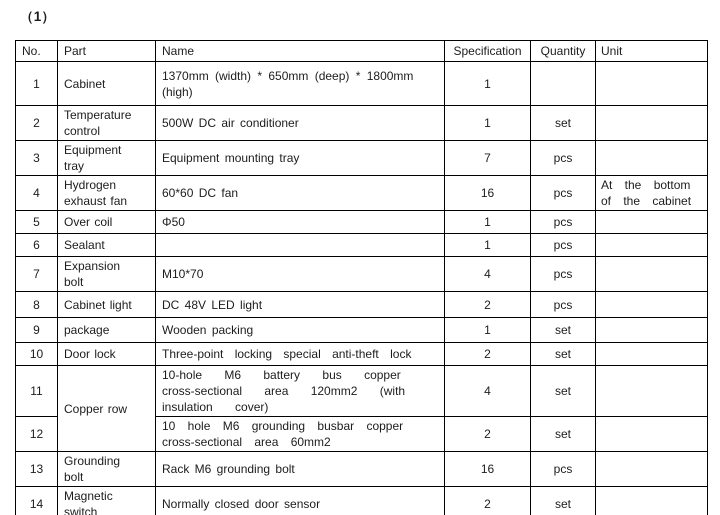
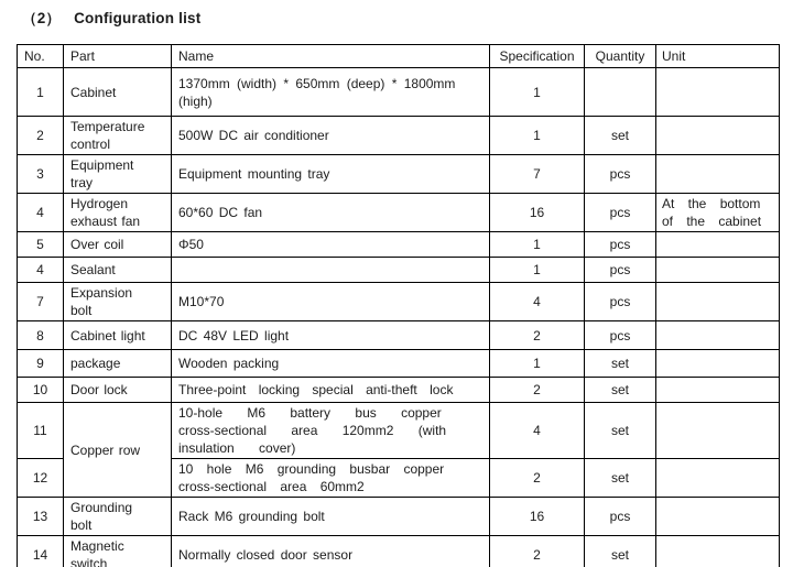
- （1）
+ （2）
+ Configuration list
  No.	Part	Name	Specification	Quantity	Unit
  1	Cabinet	1370mm (width) * 650mm (deep) * 1800mm (high)	1
  2	Temperature control	500W DC air conditioner	1	set
  3	Equipment tray	Equipment mounting tray	7	pcs
  4	Hydrogen exhaust fan	60*60 DC fan	16	pcs	At the bottom of the cabinet
  5	Over coil	Φ50	1	pcs
- 6	Sealant		1	pcs
+ 4	Sealant		1	pcs
  7	Expansion bolt	M10*70	4	pcs
  8	Cabinet light	DC 48V LED light	2	pcs
  9	package	Wooden packing	1	set
  10	Door lock	Three-point locking special anti-theft lock	2	set
  11	Copper row	10-hole M6 battery bus copper cross-sectional area 120mm2 (with insulation cover)	4	set
  12	10 hole M6 grounding busbar copper cross-sectional area 60mm2	2	set
  13	Grounding bolt	Rack M6 grounding bolt	16	pcs
  14	Magnetic switch	Normally closed door sensor	2	set
